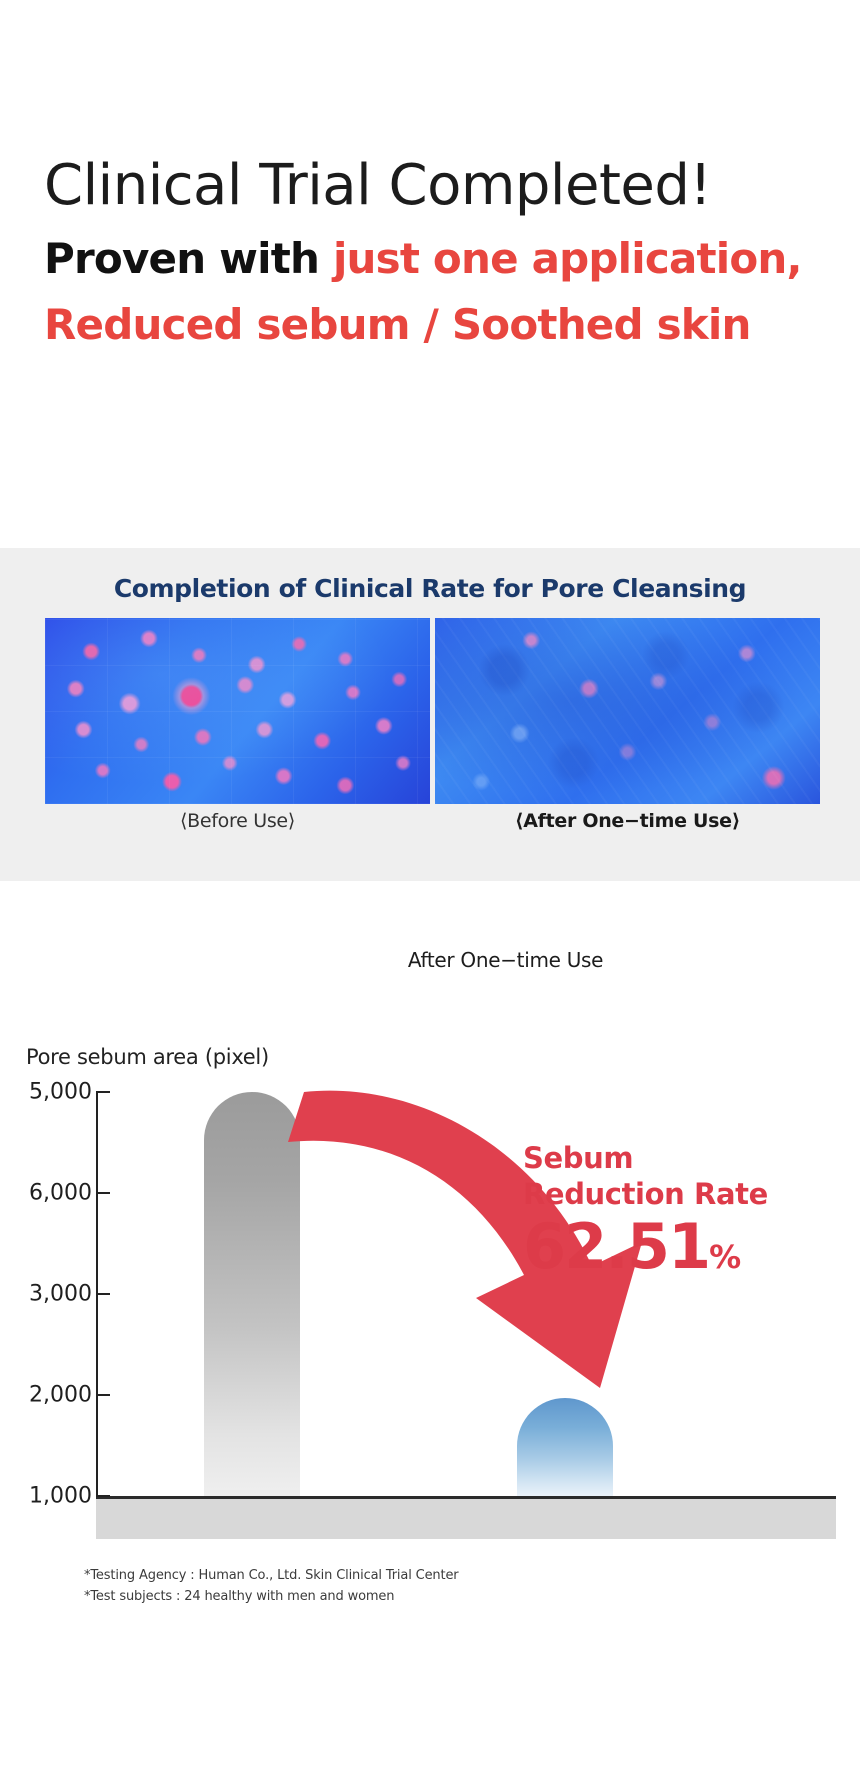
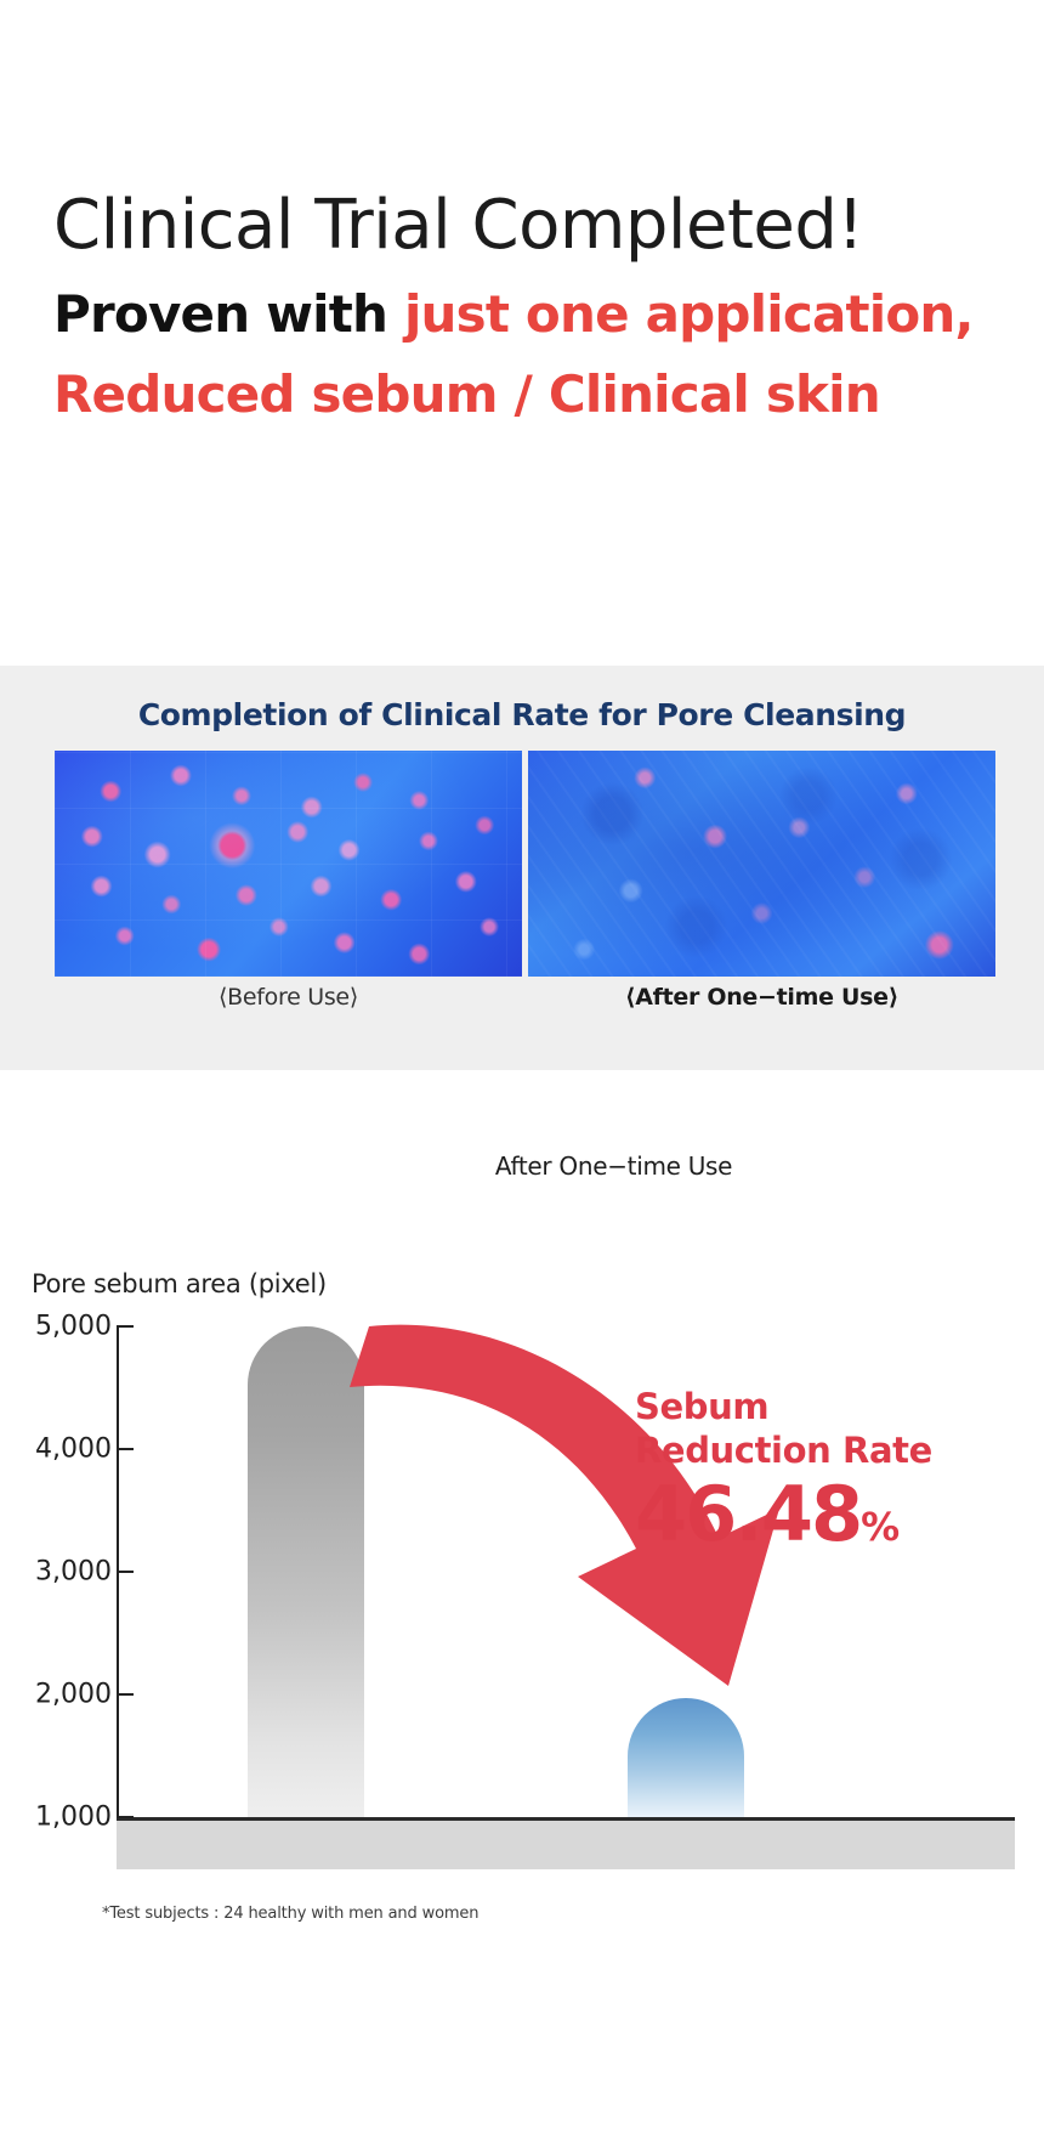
  Clinical Trial Completed!
  Proven with just one application,
- Reduced sebum / Soothed skin
+ Reduced sebum / Clinical skin
  Completion of Clinical Rate for Pore Cleansing
  ⟨Before Use⟩
  ⟨After One−time Use⟩
  Pore sebum area (pixel)
  5,000
- 6,000
+ 4,000
  3,000
  2,000
  1,000
  Sebum
  Reduction Rate
- 62.51%
+ 46.48%
  After One−time Use
- *Testing Agency : Human Co., Ltd. Skin Clinical Trial Center
  *Test subjects : 24 healthy with men and women
